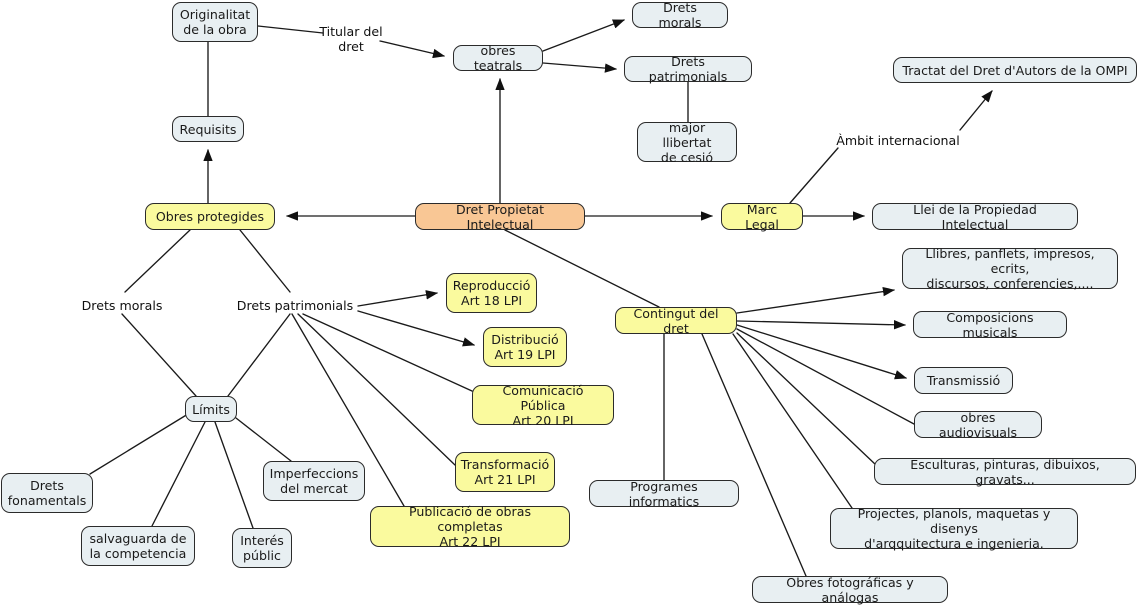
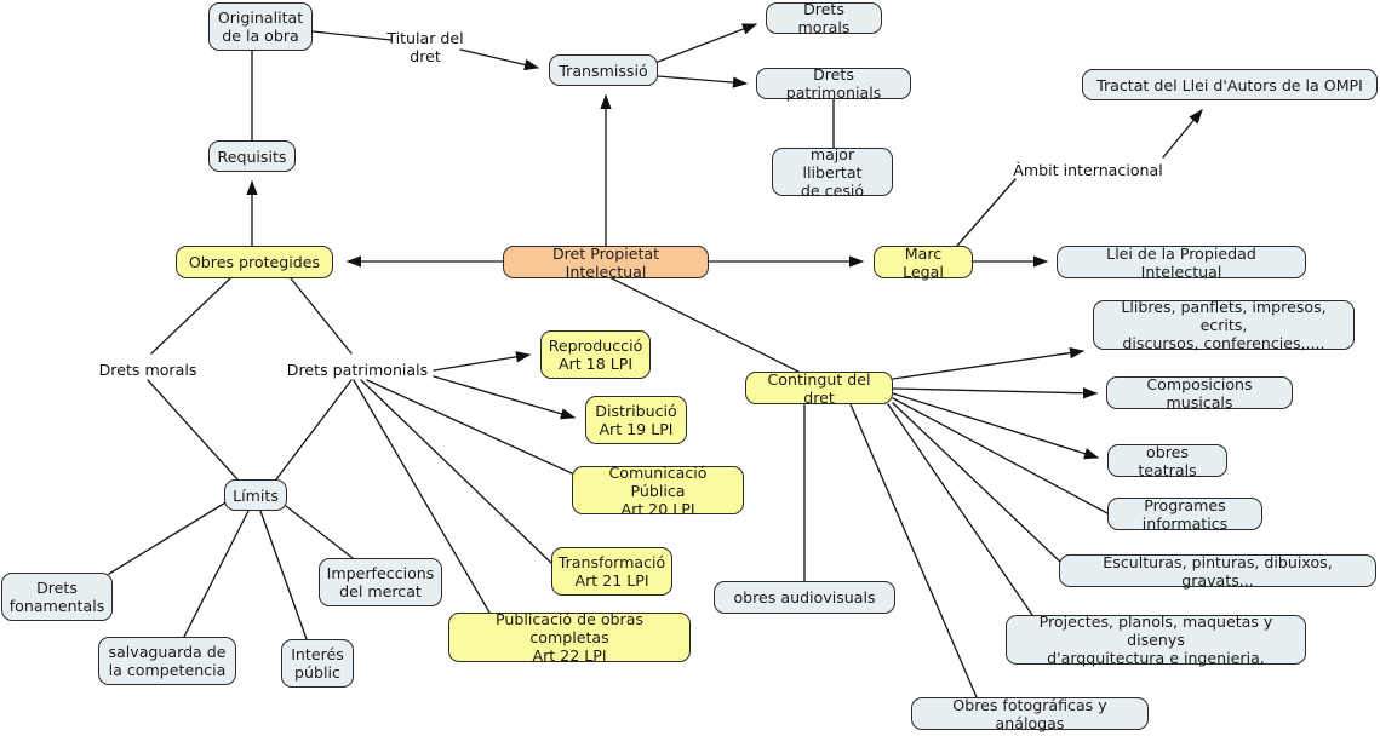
  Originalitat
  de la obra
  Drets morals
- Tractat del Dret d'Autors de la OMPI
+ Tractat del Llei d'Autors de la OMPI
- obres teatrals
+ Transmissió
  Drets patrimonials
  Requisits
  major llibertat
  de cesió
  Obres protegides
  Dret Propietat Intelectual
  Marc Legal
  Llei de la Propiedad Intelectual
  Llibres, panflets, impresos, ecrits,
  discursos, conferencies,....
  Reproducció
  Art 18 LPI
  Contingut del dret
  Composicions musicals
  Distribució
  Art 19 LPI
- Transmissió
+ obres teatrals
  Comunicació Pública
  Art 20 LPI
- obres audiovisuals
+ Programes informatics
  Límits
  Transformació
  Art 21 LPI
  Esculturas, pinturas, dibuixos, gravats...
  Imperfeccions
  del mercat
  Drets
  fonamentals
- Programes informatics
+ obres audiovisuals
  Publicació de obras completas
  Art 22 LPI
  Projectes, planols, maquetas y disenys
  d'arqquitectura e ingenieria.
  salvaguarda de
  la competencia
  Interés
  públic
  Obres fotográficas y análogas
  Titular del
  dret
  Àmbit internacional
  Drets morals
  Drets patrimonials
